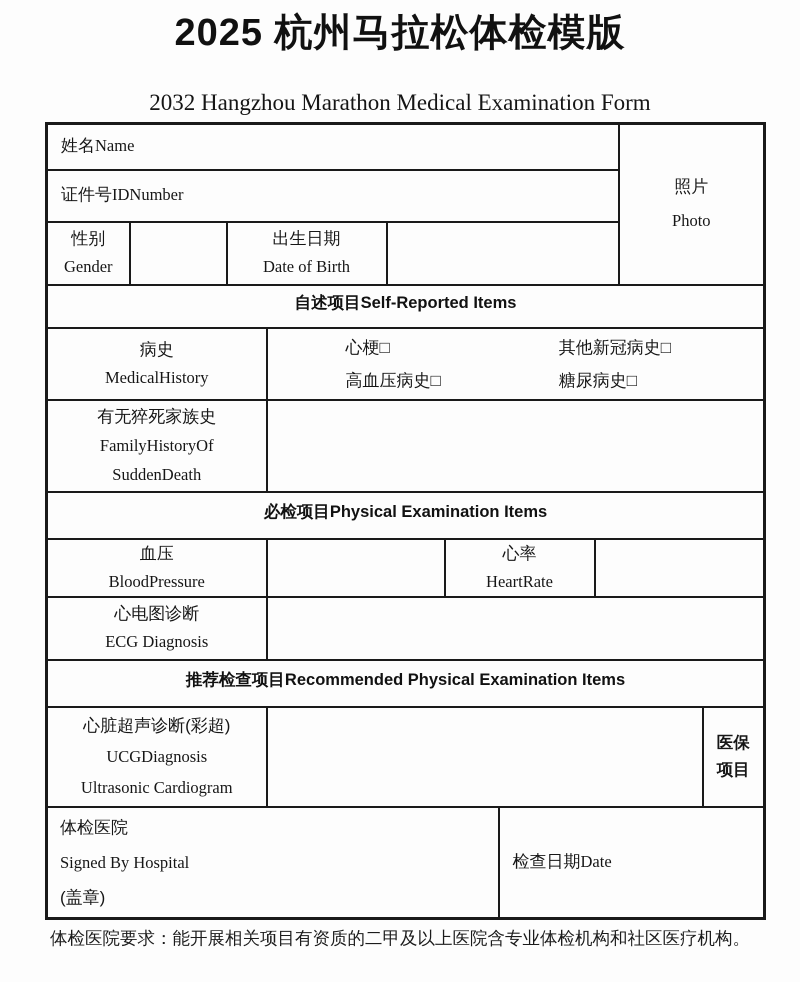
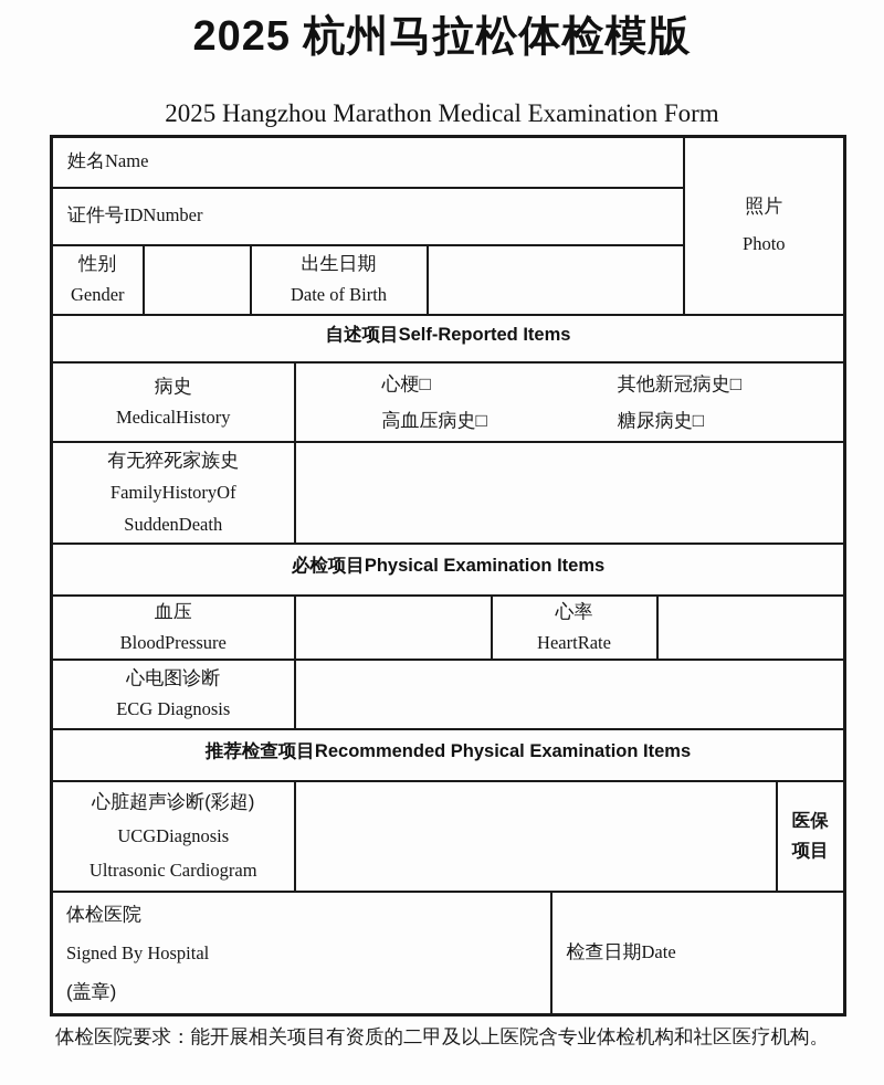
  2025 杭州马拉松体检模版
- 2032 Hangzhou Marathon Medical Examination Form
+ 2025 Hangzhou Marathon Medical Examination Form
  姓名Name	照片 Photo
  证件号IDNumber
  性别 Gender		出生日期 Date of Birth
  自述项目Self-Reported Items
  病史 MedicalHistory	心梗□ 高血压病史□ 其他新冠病史□ 糖尿病史□
  有无猝死家族史 FamilyHistoryOf SuddenDeath
  必检项目Physical Examination Items
  血压 BloodPressure		心率 HeartRate
  心电图诊断 ECG Diagnosis
  推荐检查项目Recommended Physical Examination Items
  心脏超声诊断(彩超) UCGDiagnosis Ultrasonic Cardiogram		医保 项目
  体检医院 Signed By Hospital (盖章)	检查日期Date
  体检医院要求：能开展相关项目有资质的二甲及以上医院含专业体检机构和社区医疗机构。
